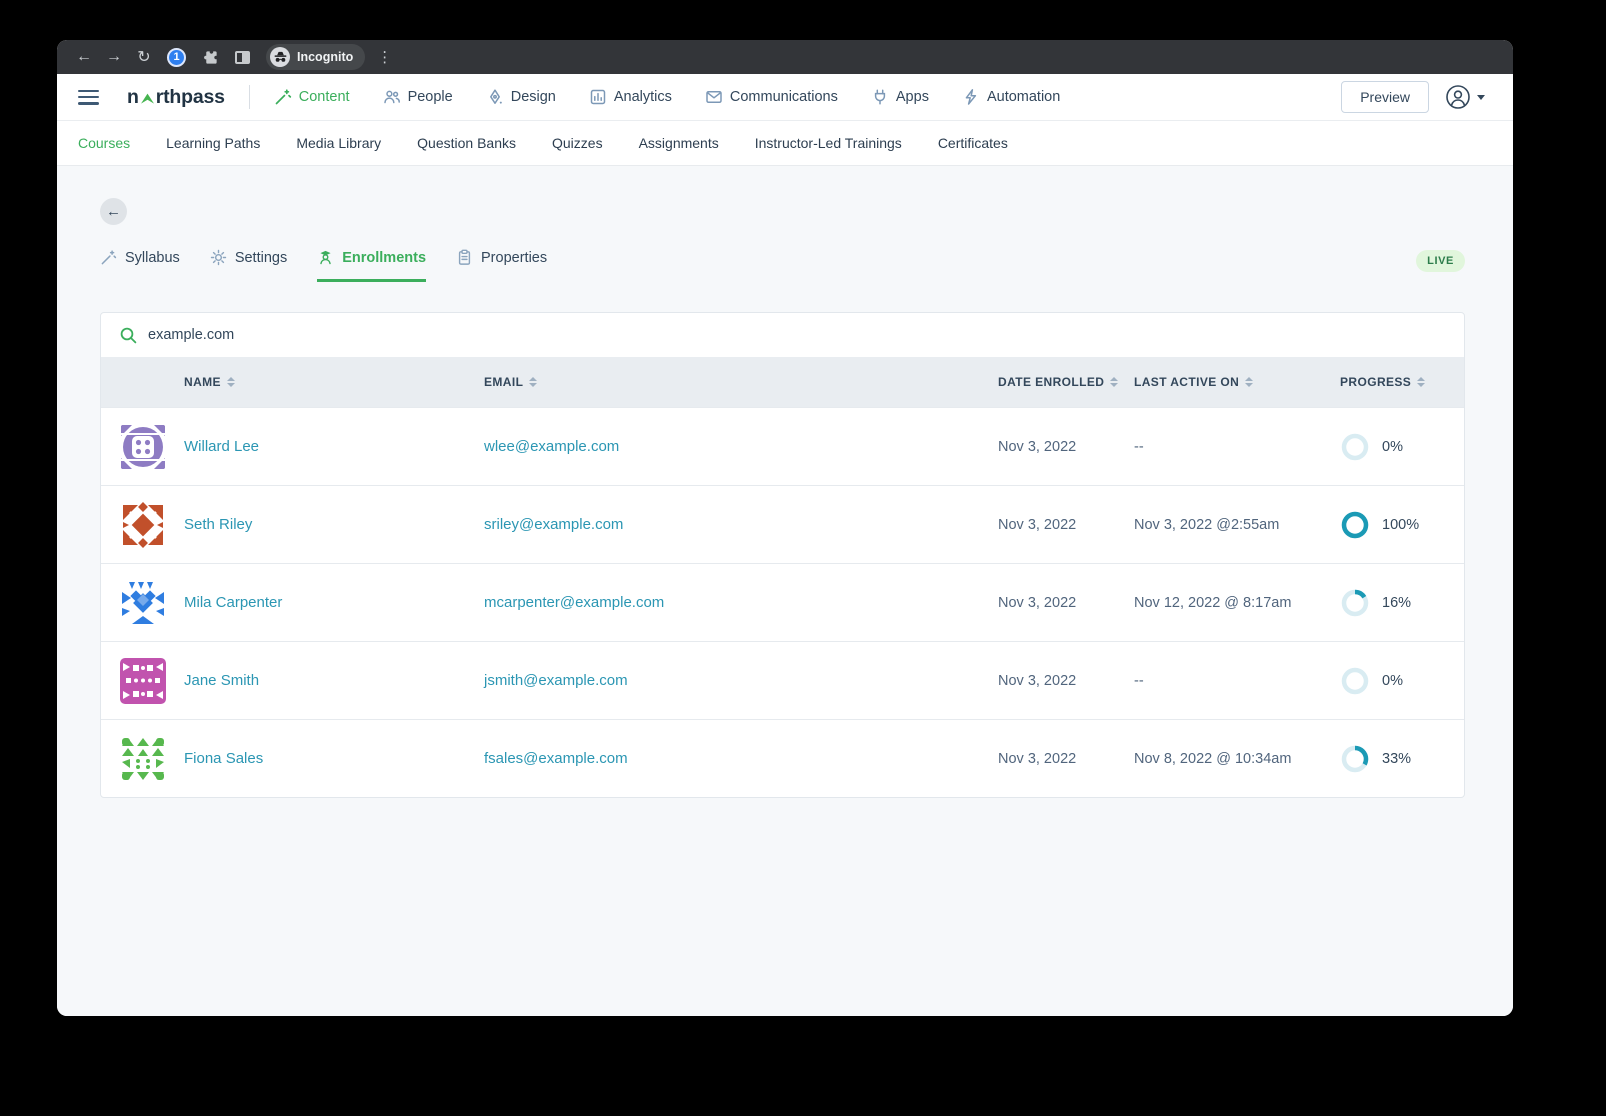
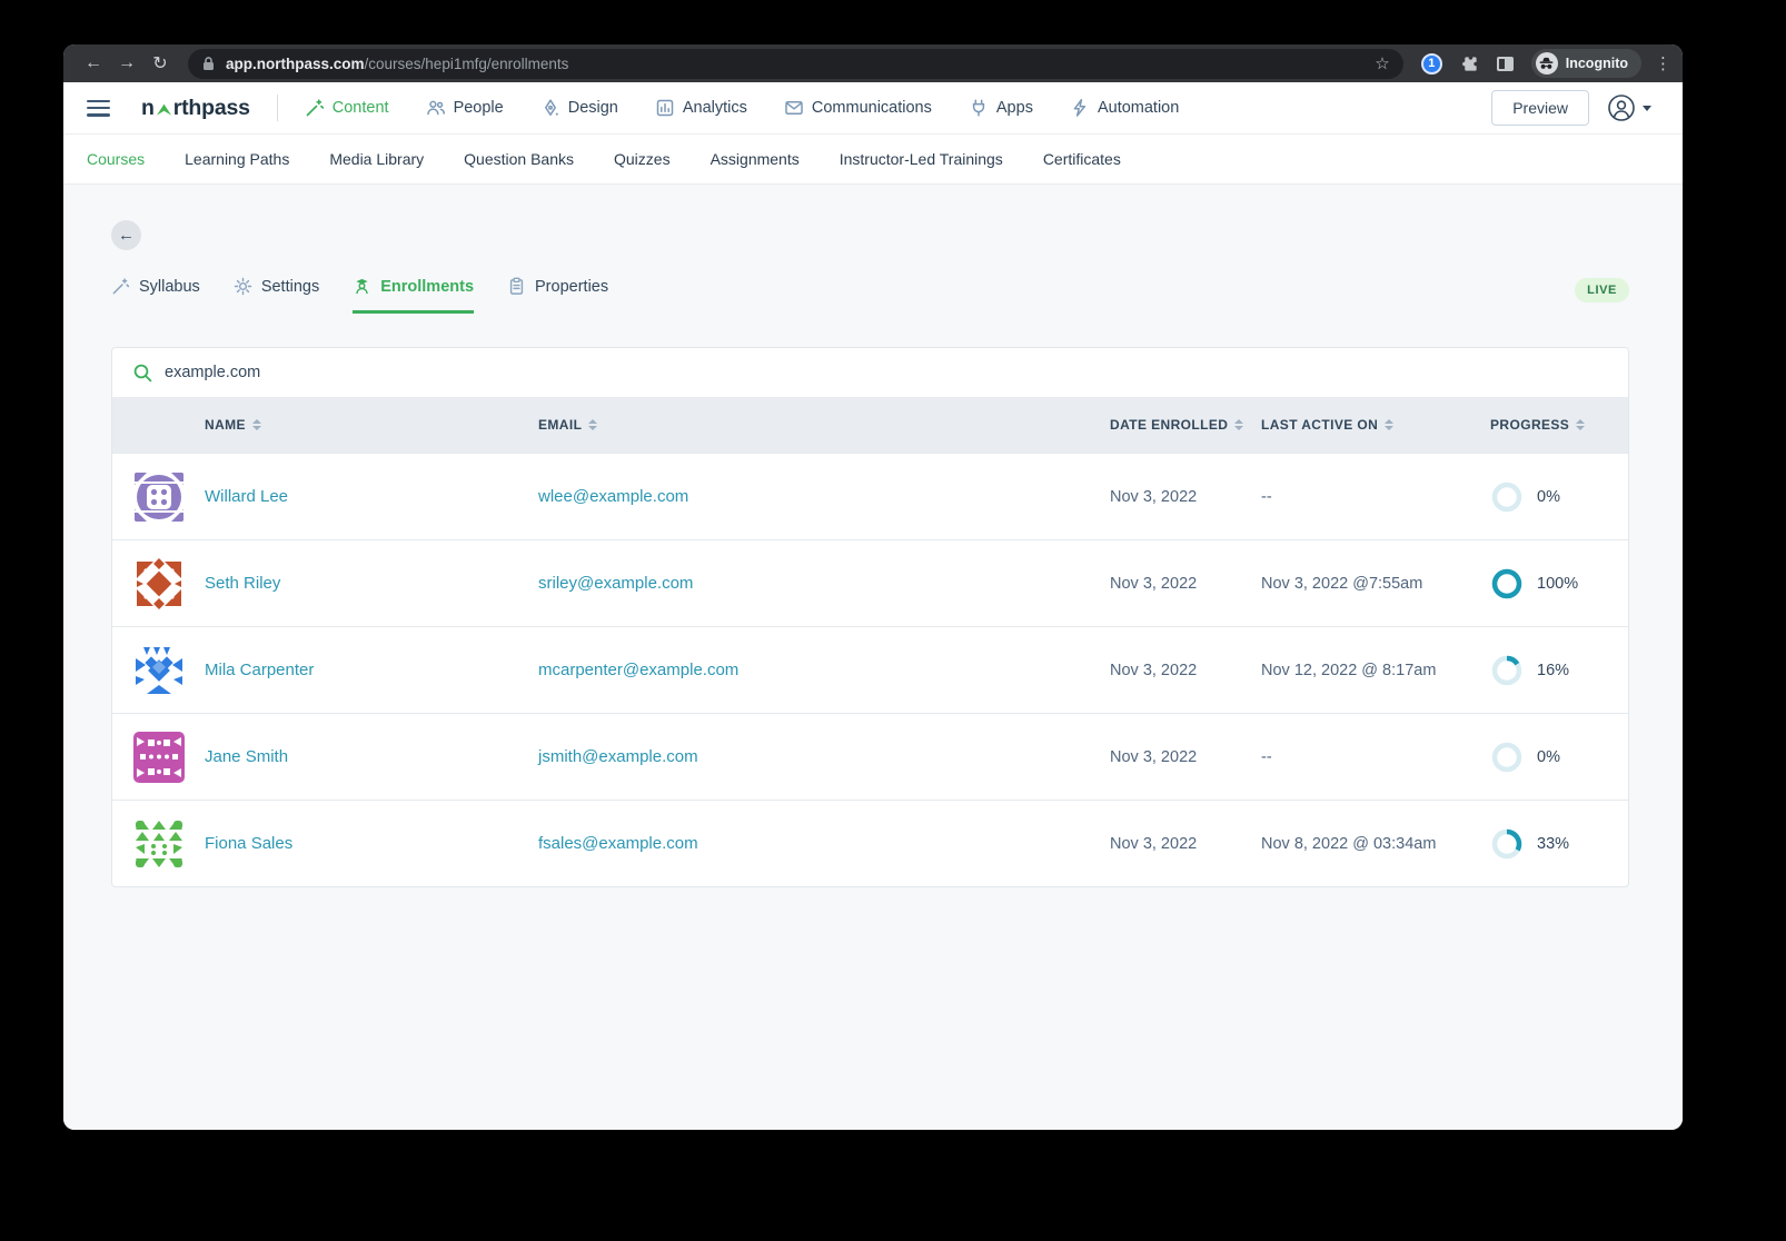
  ←
  →
  ↻
+ app.northpass.com
+ /courses/hepi1mfg/enrollments
+ ☆
  1
  Incognito
  ⋮
  n
  rthpass
  Content
  People
  Design
  Analytics
  Communications
  Apps
  Automation
  Preview
  Courses
  Learning Paths
  Media Library
  Question Banks
  Quizzes
  Assignments
  Instructor-Led Trainings
  Certificates
  ←
  Syllabus
  Settings
  Enrollments
  Properties
  LIVE
  example.com
  NAME
  EMAIL
  DATE ENROLLED
  LAST ACTIVE ON
  PROGRESS
  Willard Lee
  wlee@example.com
  Nov 3, 2022
  --
  0%
  Seth Riley
  sriley@example.com
  Nov 3, 2022
- Nov 3, 2022 @2:55am
+ Nov 3, 2022 @7:55am
  100%
  Mila Carpenter
  mcarpenter@example.com
  Nov 3, 2022
  Nov 12, 2022 @ 8:17am
  16%
  Jane Smith
  jsmith@example.com
  Nov 3, 2022
  --
  0%
  Fiona Sales
  fsales@example.com
  Nov 3, 2022
- Nov 8, 2022 @ 10:34am
+ Nov 8, 2022 @ 03:34am
  33%
